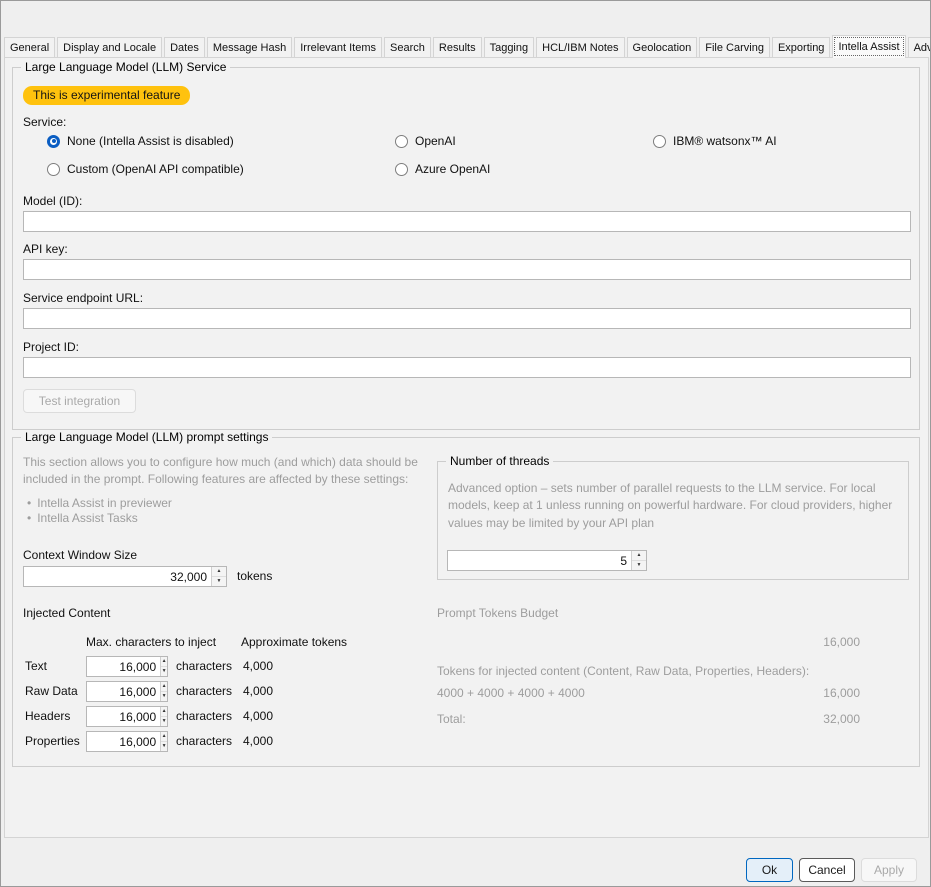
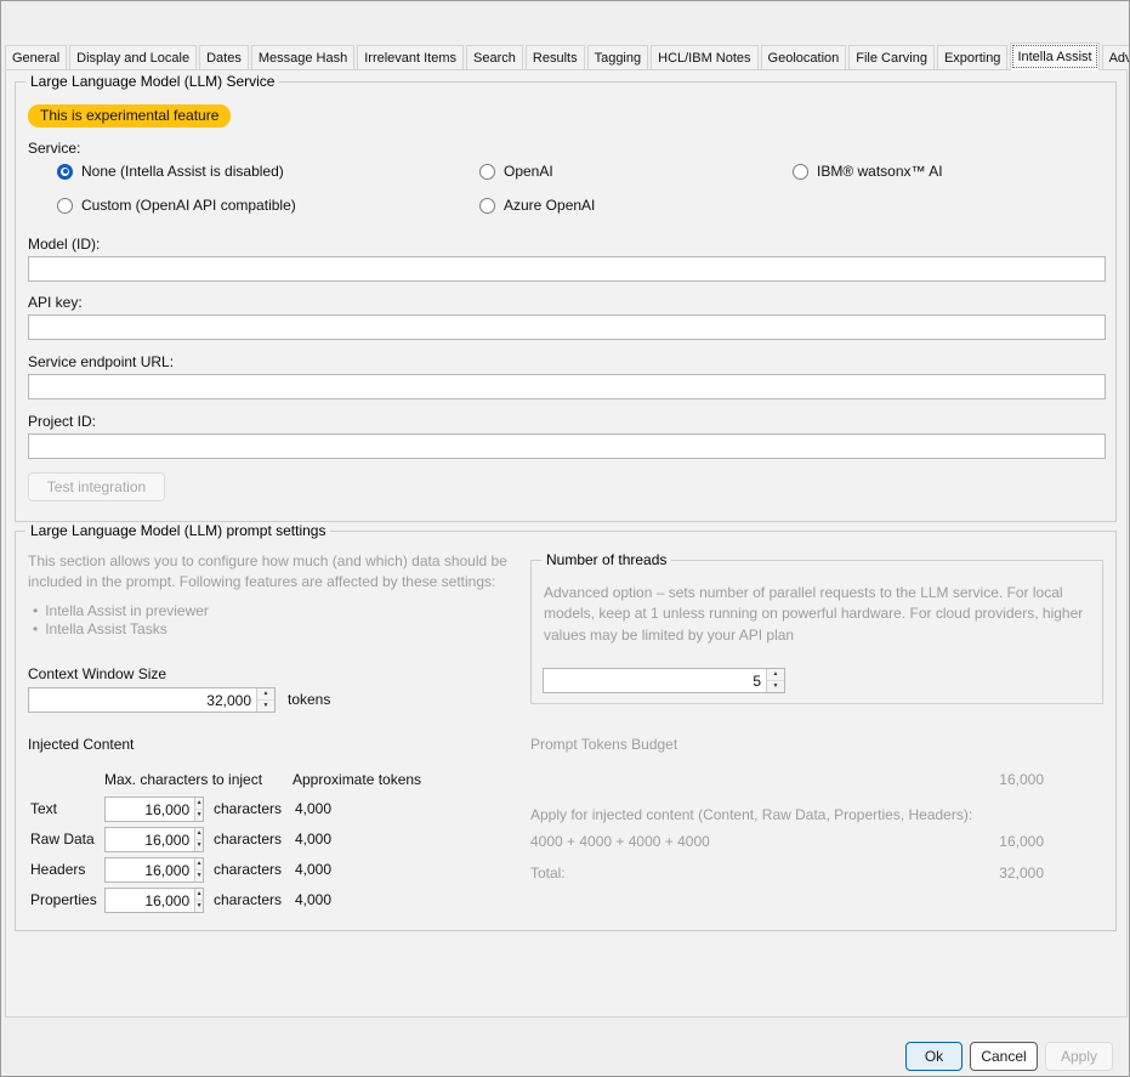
  General
  Display and Locale
  Dates
  Message Hash
  Irrelevant Items
  Search
  Results
  Tagging
  HCL/IBM Notes
  Geolocation
  File Carving
  Exporting
  Intella Assist
  Large Language Model (LLM) Service
  This is experimental feature
  Service:
  None (Intella Assist is disabled)
  OpenAI
  IBM® watsonx™ AI
  Custom (OpenAI API compatible)
  Azure OpenAI
  Model (ID):
  API key:
  Service endpoint URL:
  Project ID:
  Test integration
  Large Language Model (LLM) prompt settings
  This section allows you to configure how much (and which) data should be included in the prompt. Following features are affected by these settings:
  Intella Assist in previewer
  Intella Assist Tasks
  Context Window Size
  32,000
  tokens
  Injected Content
  Max. characters to inject
  Approximate tokens
  Text
  16,000
  characters
  4,000
  Raw Data
  16,000
  characters
  4,000
  Headers
  16,000
  characters
  4,000
  Properties
  16,000
  characters
  4,000
  Number of threads
  Advanced option – sets number of parallel requests to the LLM service. For local models, keep at 1 unless running on powerful hardware. For cloud providers, higher values may be limited by your API plan
  5
  Prompt Tokens Budget
  16,000
- Tokens for injected content (Content, Raw Data, Properties, Headers):
+ Apply for injected content (Content, Raw Data, Properties, Headers):
  4000 + 4000 + 4000 + 4000
  16,000
  Total:
  32,000
  Ok
  Cancel
  Apply
